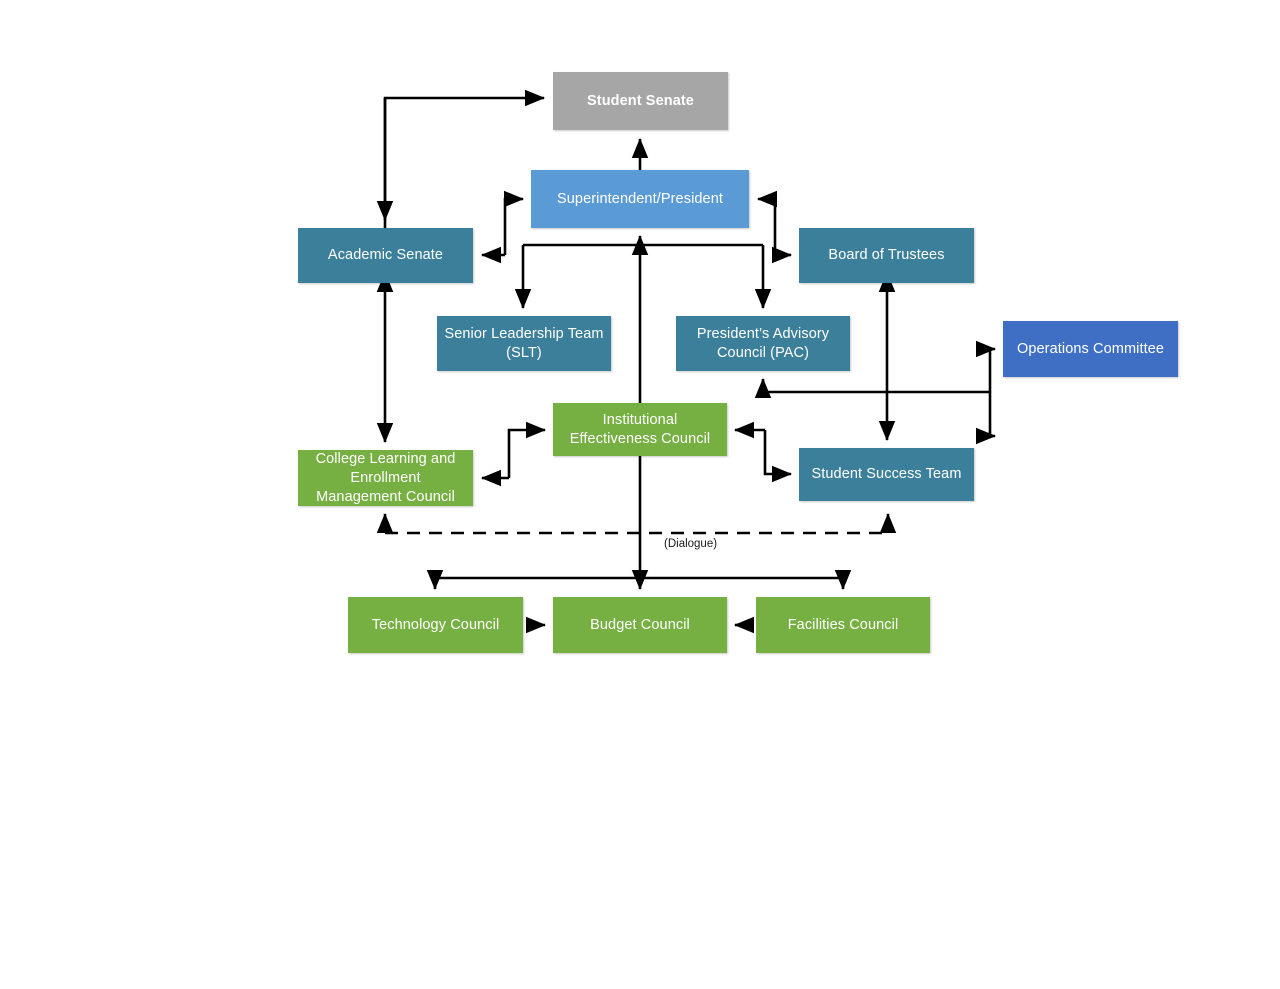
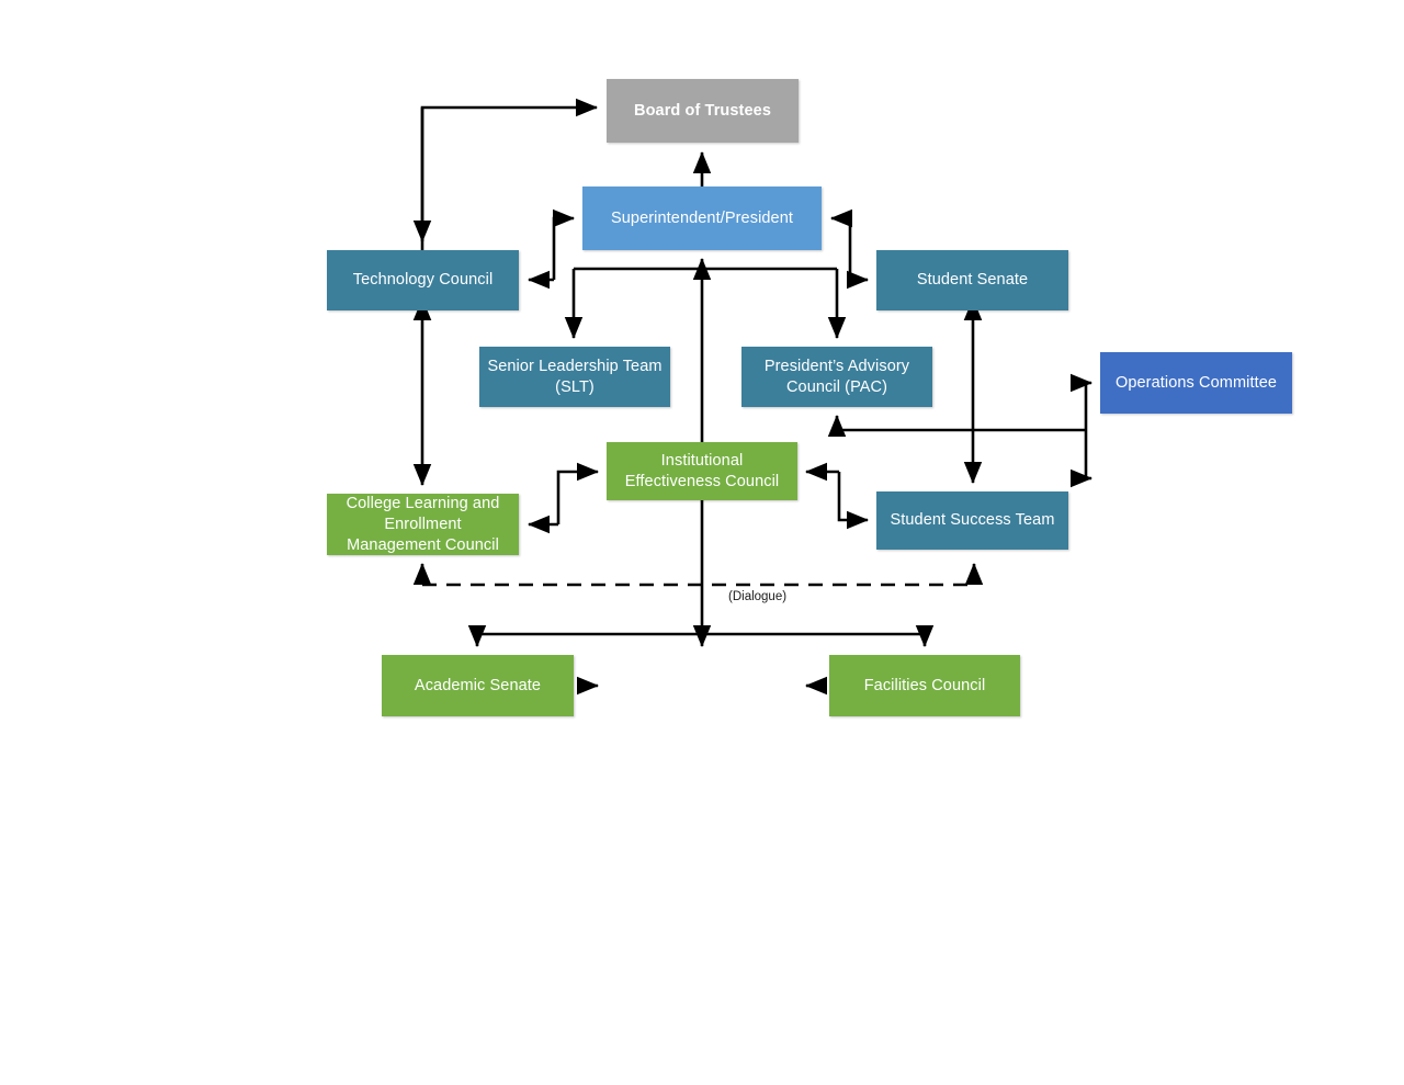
- Student Senate
+ Board of Trustees
  Superintendent/President
- Academic Senate
+ Technology Council
- Board of Trustees
+ Student Senate
  Senior Leadership Team
  (SLT)
  President’s Advisory
  Council (PAC)
  Operations Committee
  Institutional
  Effectiveness Council
  College Learning and
  Enrollment
  Management Council
  Student Success Team
- Technology Council
+ Academic Senate
- Budget Council
  Facilities Council
  (Dialogue)
